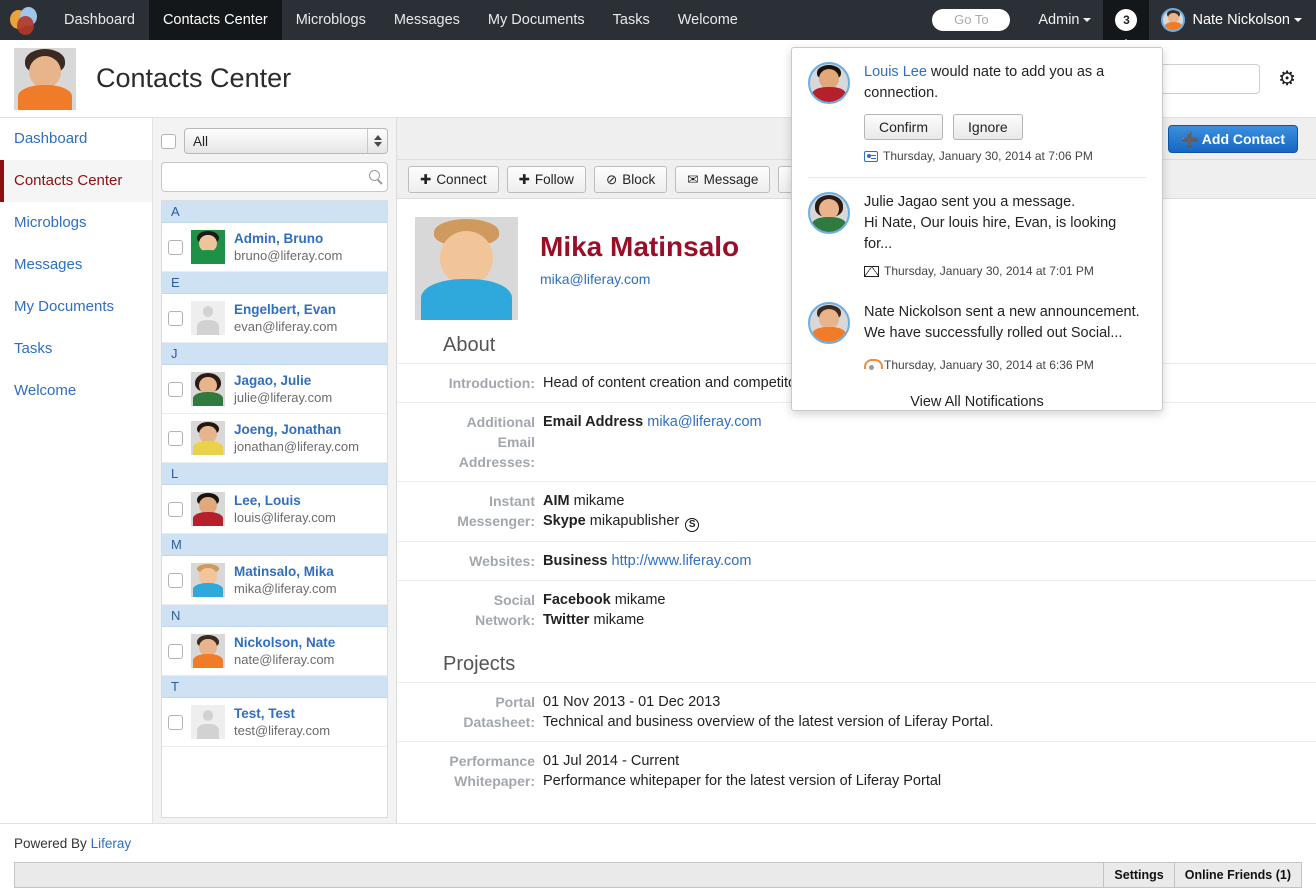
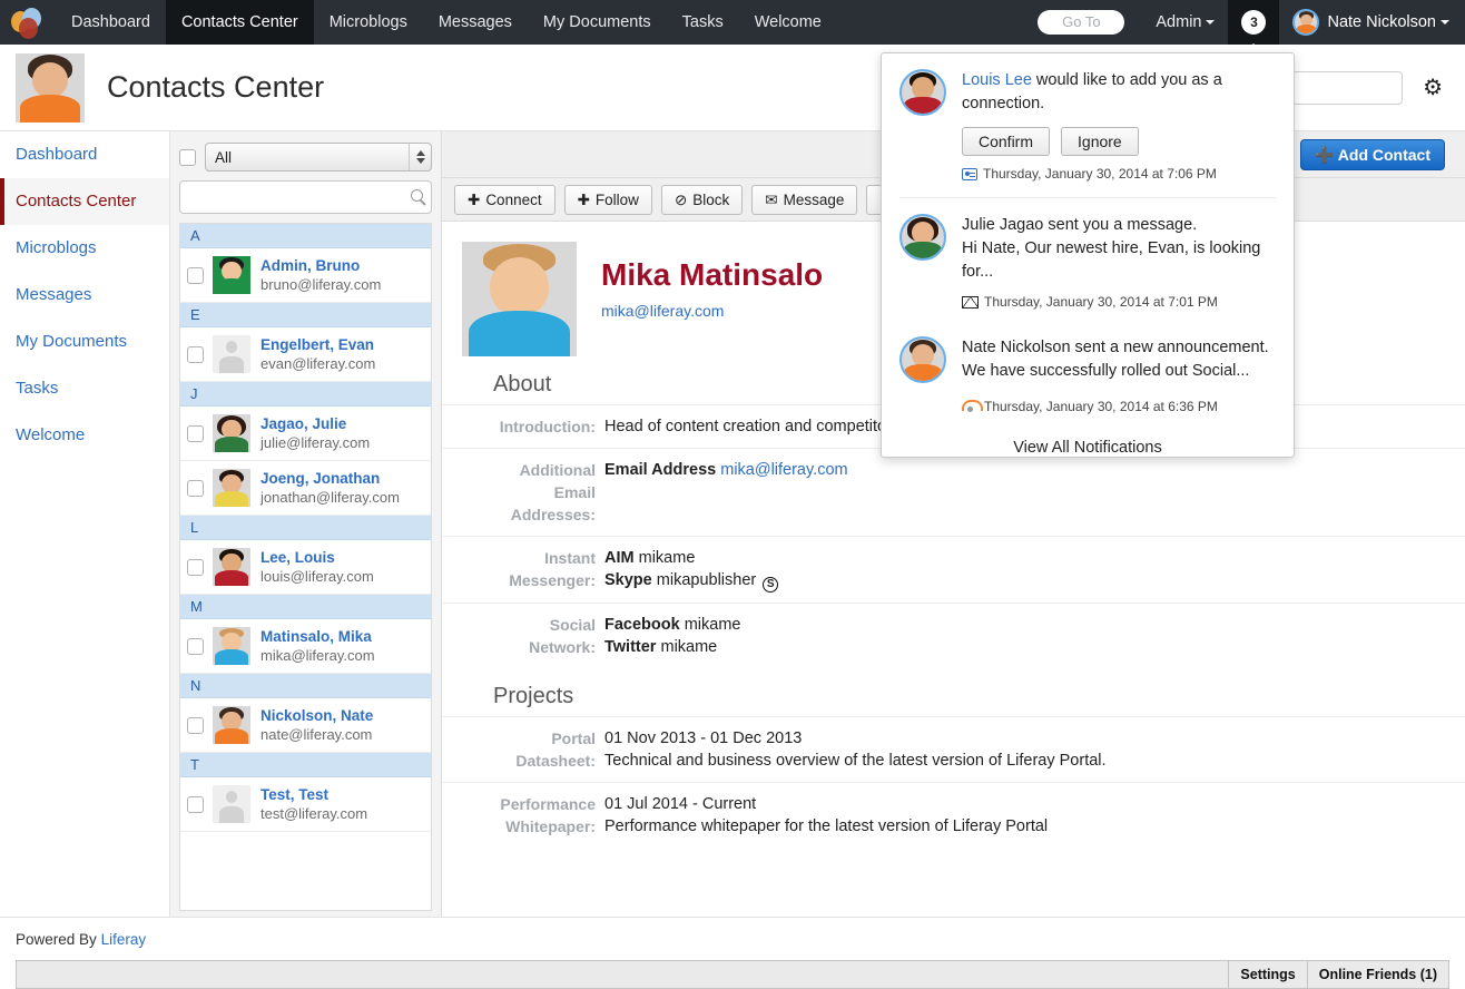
  Dashboard
  Contacts Center
  Microblogs
  Messages
  My Documents
  Tasks
  Welcome
  Go To
  Admin
  3
  Nate Nickolson
  Contacts Center
  ⚙
  Dashboard
  Contacts Center
  Microblogs
  Messages
  My Documents
  Tasks
  Welcome
  All
  A
  Admin, Bruno
  bruno@liferay.com
  E
  Engelbert, Evan
  evan@liferay.com
  J
  Jagao, Julie
  julie@liferay.com
  Joeng, Jonathan
  jonathan@liferay.com
  L
  Lee, Louis
  louis@liferay.com
  M
  Matinsalo, Mika
  mika@liferay.com
  N
  Nickolson, Nate
  nate@liferay.com
  T
  Test, Test
  test@liferay.com
  ➕ Add Contact
  ✚ Connect
  ✚ Follow
  ⊘ Block
  ✉ Message
  Mika Matinsalo
  mika@liferay.com
  About
  Introduction:
  Head of content creation and competit
  Additional
  Email
  Addresses:
  Email Address mika@liferay.com
  Instant
  Messenger:
  AIM mikame
  Skype mikapublisher S
- Websites:
- Business http://www.liferay.com
  Social
  Network:
  Facebook mikame
  Twitter mikame
  Projects
  Portal
  Datasheet:
  01 Nov 2013 - 01 Dec 2013
  Technical and business overview of the latest version of Liferay Portal.
  Performance
  Whitepaper:
  01 Jul 2014 - Current
  Performance whitepaper for the latest version of Liferay Portal
- Louis Lee would nate to add you as a connection.
+ Louis Lee would like to add you as a connection.
  Confirm
  Ignore
  Thursday, January 30, 2014 at 7:06 PM
  Julie Jagao sent you a message.
- Hi Nate, Our louis hire, Evan, is looking for...
+ Hi Nate, Our newest hire, Evan, is looking for...
  Thursday, January 30, 2014 at 7:01 PM
  Nate Nickolson sent a new announcement.
  We have successfully rolled out Social...
  Thursday, January 30, 2014 at 6:36 PM
  View All Notifications
  Powered By Liferay
  Settings
  Online Friends (1)
